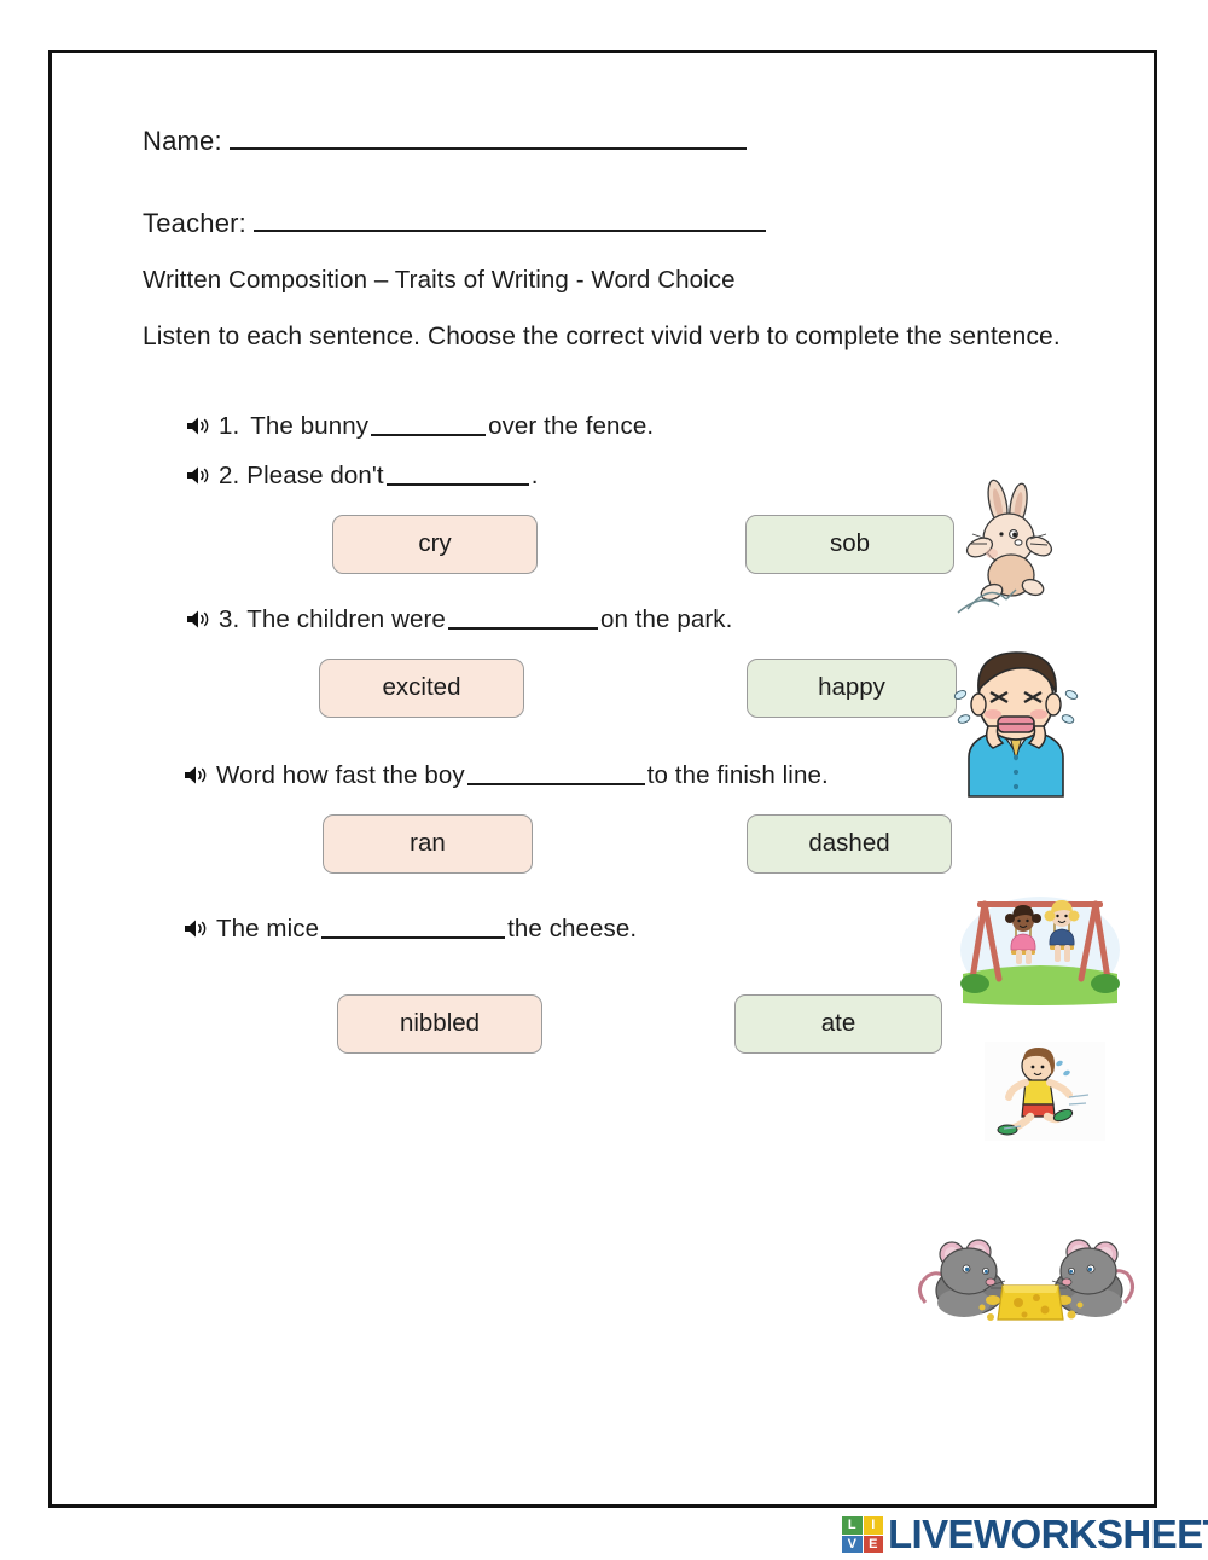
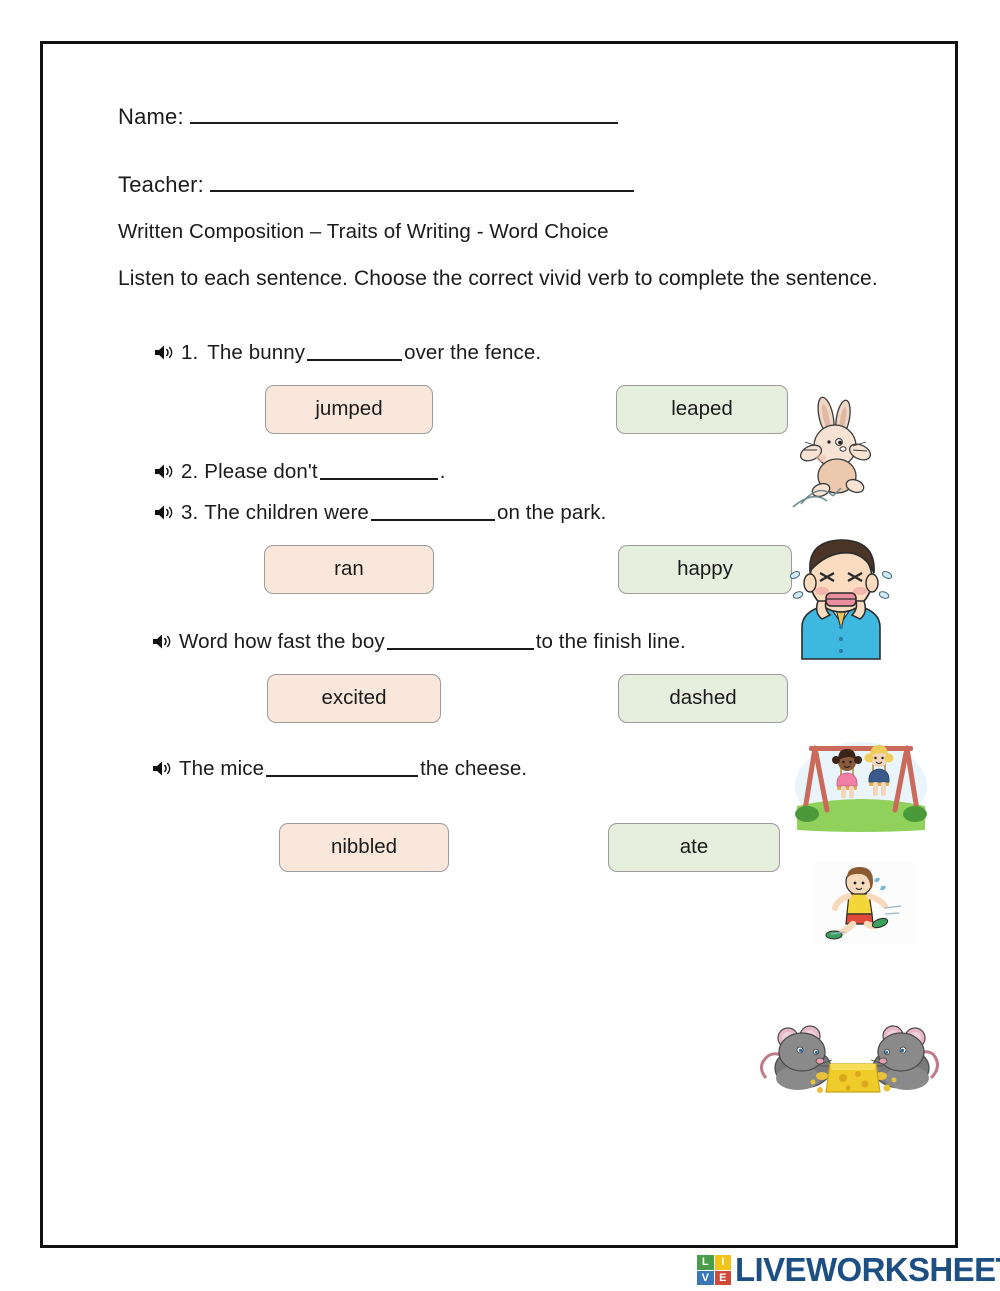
  Name:
  Teacher:
  Written Composition – Traits of Writing - Word Choice
  Listen to each sentence. Choose the correct vivid verb to complete the sentence.
  1.
  The bunny
  over the fence.
+ jumped
+ leaped
  2.
  Please don't
  .
- cry
- sob
  3.
  The children were
  on the park.
- excited
+ ran
  happy
  Word how fast the boy
  to the finish line.
- ran
+ excited
  dashed
  The mice
  the cheese.
  nibbled
  ate
  L
  I
  V
  E
  LIVEWORKSHEE
